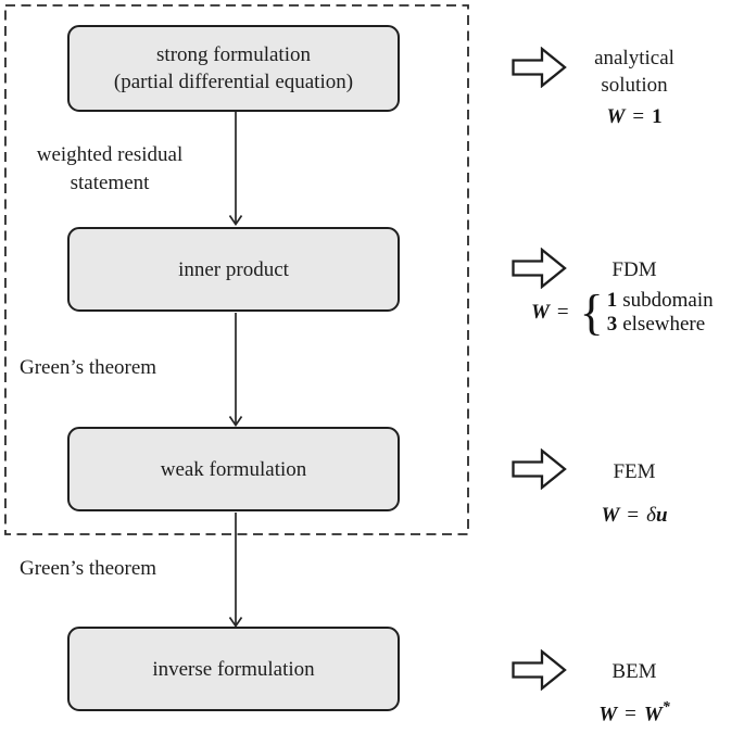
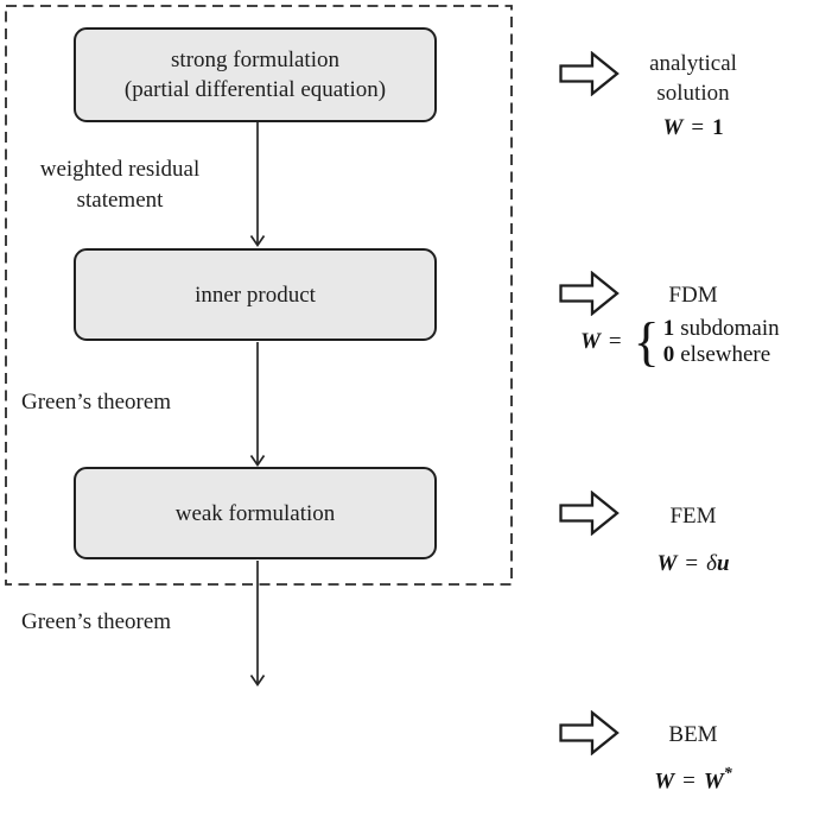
  strong formulation
  (partial differential equation)
  inner product
  weak formulation
- inverse formulation
  weighted residual
  statement
  Green’s theorem
  Green’s theorem
  analytical
  solution
  W = 1
  FDM
  W
  =
  {
  1 subdomain
- 3 elsewhere
+ 0 elsewhere
  FEM
  W = δu
  BEM
  W = W*
